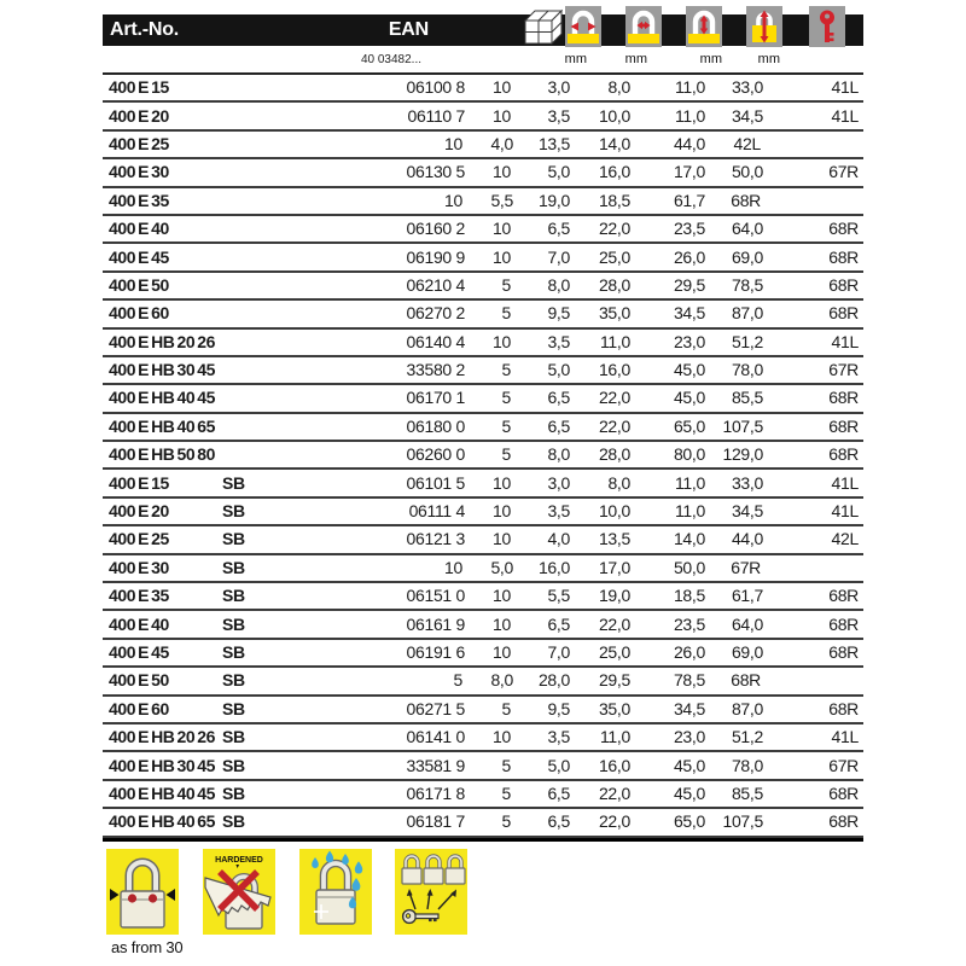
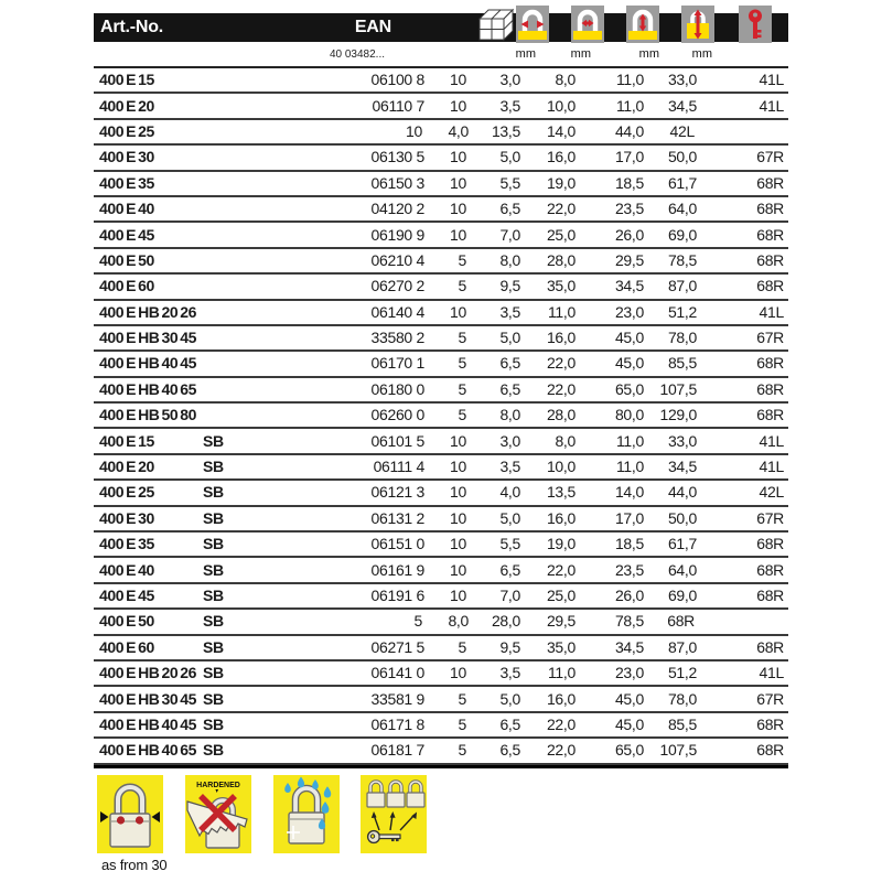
  Art.-No.
  EAN
  40 03482...
  mm
  mm
  mm
  mm
  400 E 15
  06100 8
  10
  3,0
  8,0
  11,0
  33,0
  41L
  400 E 20
  06110 7
  10
  3,5
  10,0
  11,0
  34,5
  41L
  400 E 25
  10
  4,0
  13,5
  14,0
  44,0
  42L
  400 E 30
  06130 5
  10
  5,0
  16,0
  17,0
  50,0
  67R
  400 E 35
+ 06150 3
  10
  5,5
  19,0
  18,5
  61,7
  68R
  400 E 40
- 06160 2
+ 04120 2
  10
  6,5
  22,0
  23,5
  64,0
  68R
  400 E 45
  06190 9
  10
  7,0
  25,0
  26,0
  69,0
  68R
  400 E 50
  06210 4
  5
  8,0
  28,0
  29,5
  78,5
  68R
  400 E 60
  06270 2
  5
  9,5
  35,0
  34,5
  87,0
  68R
  400 E HB 20 26
  06140 4
  10
  3,5
  11,0
  23,0
  51,2
  41L
  400 E HB 30 45
  33580 2
  5
  5,0
  16,0
  45,0
  78,0
  67R
  400 E HB 40 45
  06170 1
  5
  6,5
  22,0
  45,0
  85,5
  68R
  400 E HB 40 65
  06180 0
  5
  6,5
  22,0
  65,0
  107,5
  68R
  400 E HB 50 80
  06260 0
  5
  8,0
  28,0
  80,0
  129,0
  68R
  400 E 15
  SB
  06101 5
  10
  3,0
  8,0
  11,0
  33,0
  41L
  400 E 20
  SB
  06111 4
  10
  3,5
  10,0
  11,0
  34,5
  41L
  400 E 25
  SB
  06121 3
  10
  4,0
  13,5
  14,0
  44,0
  42L
  400 E 30
  SB
+ 06131 2
  10
  5,0
  16,0
  17,0
  50,0
  67R
  400 E 35
  SB
  06151 0
  10
  5,5
  19,0
  18,5
  61,7
  68R
  400 E 40
  SB
  06161 9
  10
  6,5
  22,0
  23,5
  64,0
  68R
  400 E 45
  SB
  06191 6
  10
  7,0
  25,0
  26,0
  69,0
  68R
  400 E 50
  SB
  5
  8,0
  28,0
  29,5
  78,5
  68R
  400 E 60
  SB
  06271 5
  5
  9,5
  35,0
  34,5
  87,0
  68R
  400 E HB 20 26
  SB
  06141 0
  10
  3,5
  11,0
  23,0
  51,2
  41L
  400 E HB 30 45
  SB
  33581 9
  5
  5,0
  16,0
  45,0
  78,0
  67R
  400 E HB 40 45
  SB
  06171 8
  5
  6,5
  22,0
  45,0
  85,5
  68R
  400 E HB 40 65
  SB
  06181 7
  5
  6,5
  22,0
  65,0
  107,5
  68R
  as from 30
